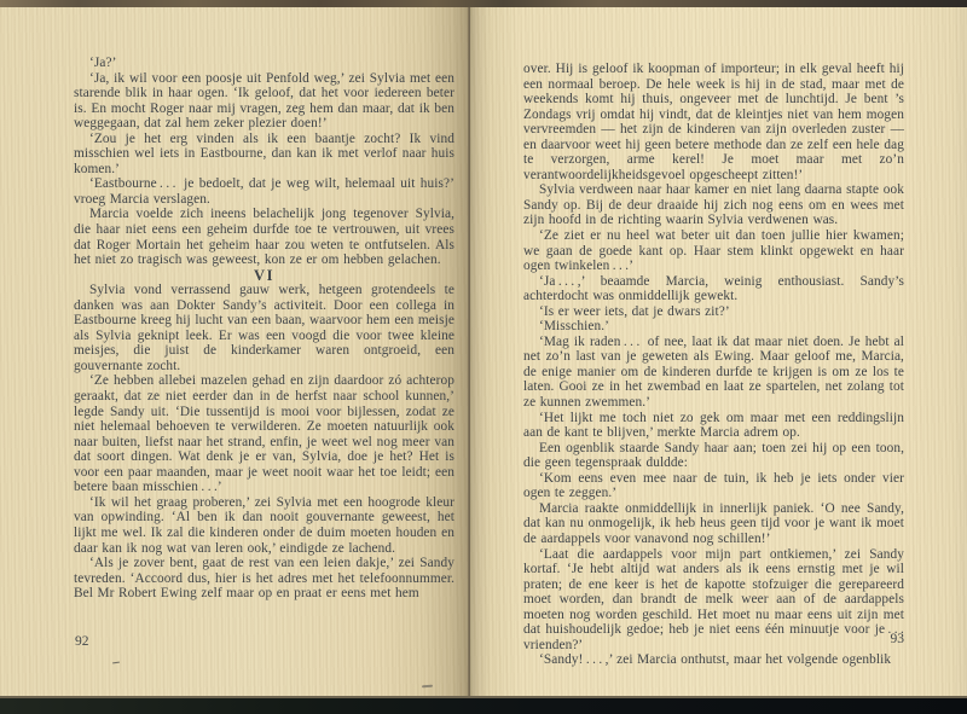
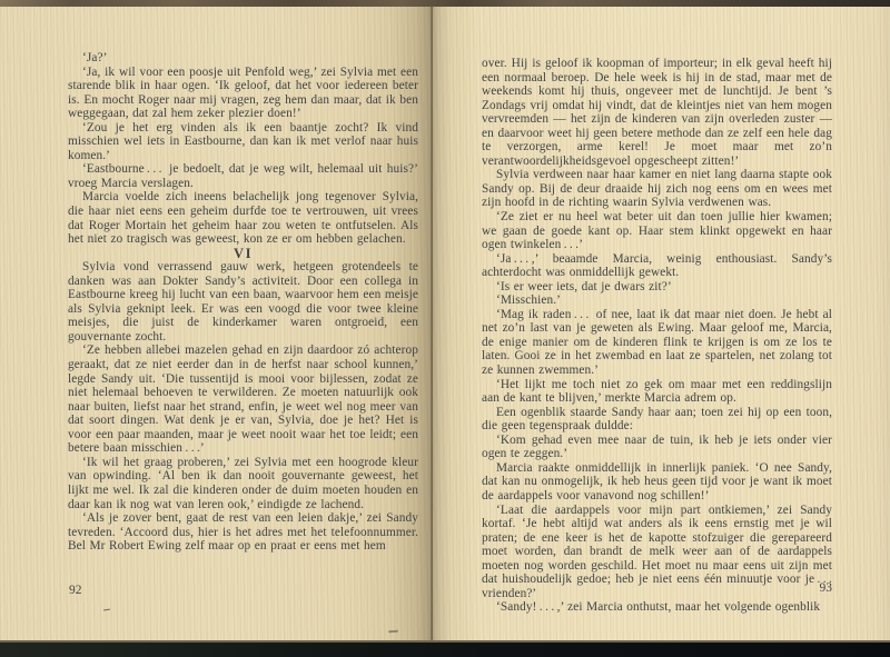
  ‘Ja?’
  ‘Ja, ik wil voor een poosje uit Penfold weg,’ zei Sylvia met een starende blik in haar ogen. ‘Ik geloof, dat het voor iedereen beter is. En mocht Roger naar mij vragen, zeg hem dan maar, dat ik ben weggegaan, dat zal hem zeker plezier doen!’
  ‘Zou je het erg vinden als ik een baantje zocht? Ik vind misschien wel iets in Eastbourne, dan kan ik met verlof naar huis komen.’
  ‘Eastbourne . . . je bedoelt, dat je weg wilt, helemaal uit huis?’ vroeg Marcia verslagen.
  Marcia voelde zich ineens belachelijk jong tegenover Sylvia, die haar niet eens een geheim durfde toe te vertrouwen, uit vrees dat Roger Mortain het geheim haar zou weten te ontfutselen. Als het niet zo tragisch was geweest, kon ze er om hebben gelachen.
  VI
  Sylvia vond verrassend gauw werk, hetgeen grotendeels te danken was aan Dokter Sandy’s activiteit. Door een collega in Eastbourne kreeg hij lucht van een baan, waarvoor hem een meisje als Sylvia geknipt leek. Er was een voogd die voor twee kleine meisjes, die juist de kinderkamer waren ontgroeid, een gouvernante zocht.
  ‘Ze hebben allebei mazelen gehad en zijn daardoor zó achterop geraakt, dat ze niet eerder dan in de herfst naar school kunnen,’ legde Sandy uit. ‘Die tussentijd is mooi voor bijlessen, zodat ze niet helemaal behoeven te verwilderen. Ze moeten natuurlijk ook naar buiten, liefst naar het strand, enfin, je weet wel nog meer van dat soort dingen. Wat denk je er van, Sylvia, doe je het? Het is voor een paar maanden, maar je weet nooit waar het toe leidt; een betere baan misschien . . .’
  ‘Ik wil het graag proberen,’ zei Sylvia met een hoogrode kleur van opwinding. ‘Al ben ik dan nooit gouvernante geweest, het lijkt me wel. Ik zal die kinderen onder de duim moeten houden en daar kan ik nog wat van leren ook,’ eindigde ze lachend.
  ‘Als je zover bent, gaat de rest van een leien dakje,’ zei Sandy tevreden. ‘Accoord dus, hier is het adres met het telefoonnummer. Bel Mr Robert Ewing zelf maar op en praat er eens met hem
  92
  over. Hij is geloof ik koopman of importeur; in elk geval heeft hij een normaal beroep. De hele week is hij in de stad, maar met de weekends komt hij thuis, ongeveer met de lunchtijd. Je bent ’s Zondags vrij omdat hij vindt, dat de kleintjes niet van hem mogen vervreemden — het zijn de kinderen van zijn overleden zuster — en daarvoor weet hij geen betere methode dan ze zelf een hele dag te verzorgen, arme kerel! Je moet maar met zo’n verantwoordelijkheidsgevoel opgescheept zitten!’
  Sylvia verdween naar haar kamer en niet lang daarna stapte ook Sandy op. Bij de deur draaide hij zich nog eens om en wees met zijn hoofd in de richting waarin Sylvia verdwenen was.
  ‘Ze ziet er nu heel wat beter uit dan toen jullie hier kwamen; we gaan de goede kant op. Haar stem klinkt opgewekt en haar ogen twinkelen . . .’
  ‘Ja . . . ,’ beaamde Marcia, weinig enthousiast. Sandy’s achterdocht was onmiddellijk gewekt.
  ‘Is er weer iets, dat je dwars zit?’
  ‘Misschien.’
- ‘Mag ik raden . . . of nee, laat ik dat maar niet doen. Je hebt al net zo’n last van je geweten als Ewing. Maar geloof me, Marcia, de enige manier om de kinderen durfde te krijgen is om ze los te laten. Gooi ze in het zwembad en laat ze spartelen, net zolang tot ze kunnen zwemmen.’
+ ‘Mag ik raden . . . of nee, laat ik dat maar niet doen. Je hebt al net zo’n last van je geweten als Ewing. Maar geloof me, Marcia, de enige manier om de kinderen flink te krijgen is om ze los te laten. Gooi ze in het zwembad en laat ze spartelen, net zolang tot ze kunnen zwemmen.’
  ‘Het lijkt me toch niet zo gek om maar met een reddingslijn aan de kant te blijven,’ merkte Marcia adrem op.
  Een ogenblik staarde Sandy haar aan; toen zei hij op een toon, die geen tegenspraak duldde:
- ‘Kom eens even mee naar de tuin, ik heb je iets onder vier ogen te zeggen.’
+ ‘Kom gehad even mee naar de tuin, ik heb je iets onder vier ogen te zeggen.’
  Marcia raakte onmiddellijk in innerlijk paniek. ‘O nee Sandy, dat kan nu onmogelijk, ik heb heus geen tijd voor je want ik moet de aardappels voor vanavond nog schillen!’
  ‘Laat die aardappels voor mijn part ontkiemen,’ zei Sandy kortaf. ‘Je hebt altijd wat anders als ik eens ernstig met je wil praten; de ene keer is het de kapotte stofzuiger die gerepareerd moet worden, dan brandt de melk weer aan of de aardappels moeten nog worden geschild. Het moet nu maar eens uit zijn met dat huishoudelijk gedoe; heb je niet eens één minuutje voor je . . . vrienden?’
  ‘Sandy! . . . ,’ zei Marcia onthutst, maar het volgende ogenblik
  93
